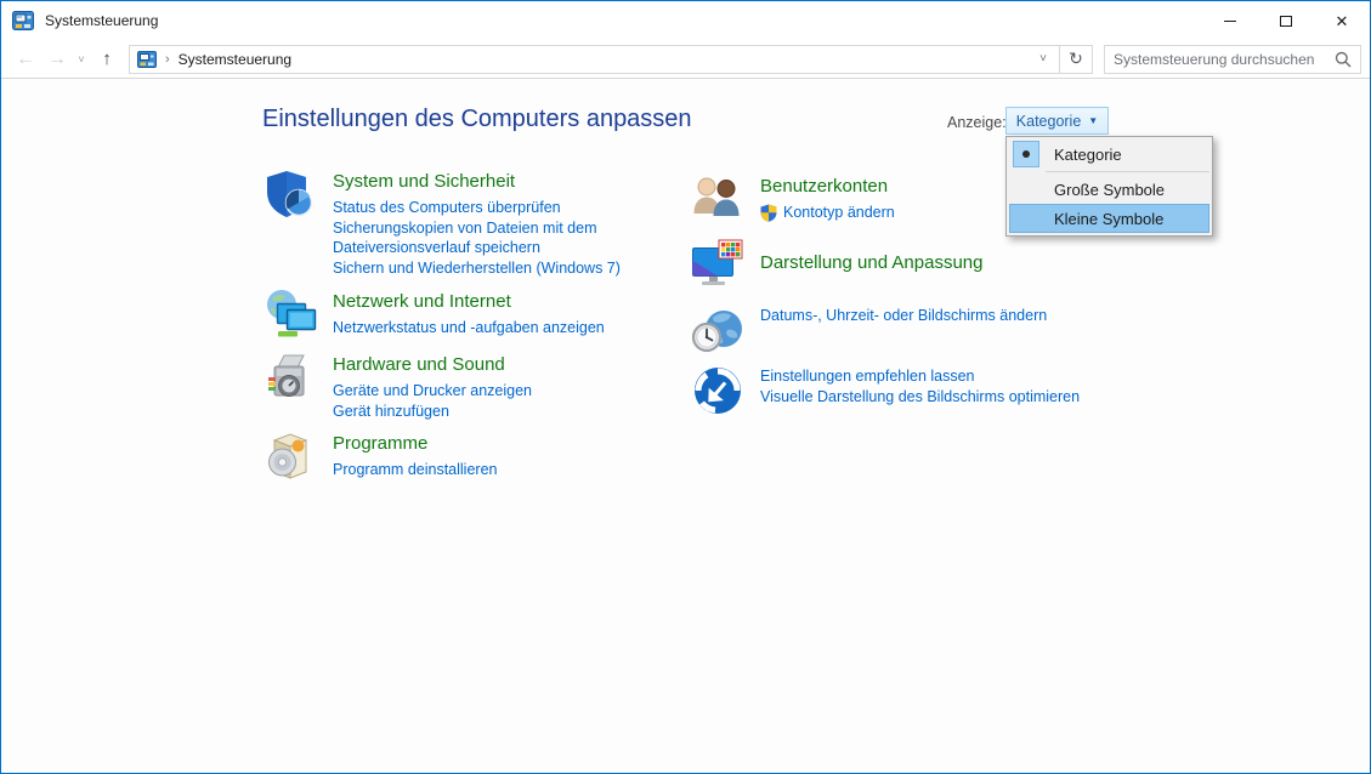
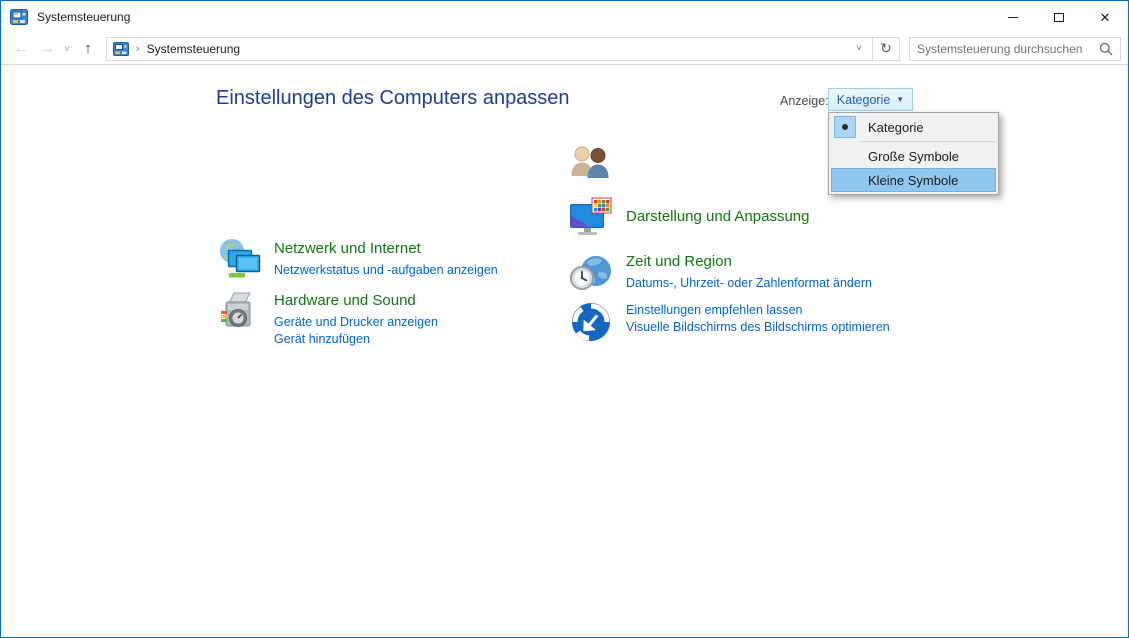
  Systemsteuerung
  ✕
  ←
  →
  ˅
  ↑
  ›
  Systemsteuerung
  ˅
  ↻
  Systemsteuerung durchsuchen
  Einstellungen des Computers anpassen
  Anzeige:
  Kategorie
  ▼
  Kategorie
  Große Symbole
  Kleine Symbole
- System und Sicherheit
- Status des Computers überprüfen
- Sicherungskopien von Dateien mit dem Dateiversionsverlauf speichern
- Sichern und Wiederherstellen (Windows 7)
  Netzwerk und Internet
  Netzwerkstatus und -aufgaben anzeigen
  Hardware und Sound
  Geräte und Drucker anzeigen
  Gerät hinzufügen
- Programme
- Programm deinstallieren
- Benutzerkonten
- Kontotyp ändern
  Darstellung und Anpassung
+ Zeit und Region
- Datums-, Uhrzeit- oder Bildschirms ändern
+ Datums-, Uhrzeit- oder Zahlenformat ändern
  Einstellungen empfehlen lassen
- Visuelle Darstellung des Bildschirms optimieren
+ Visuelle Bildschirms des Bildschirms optimieren
